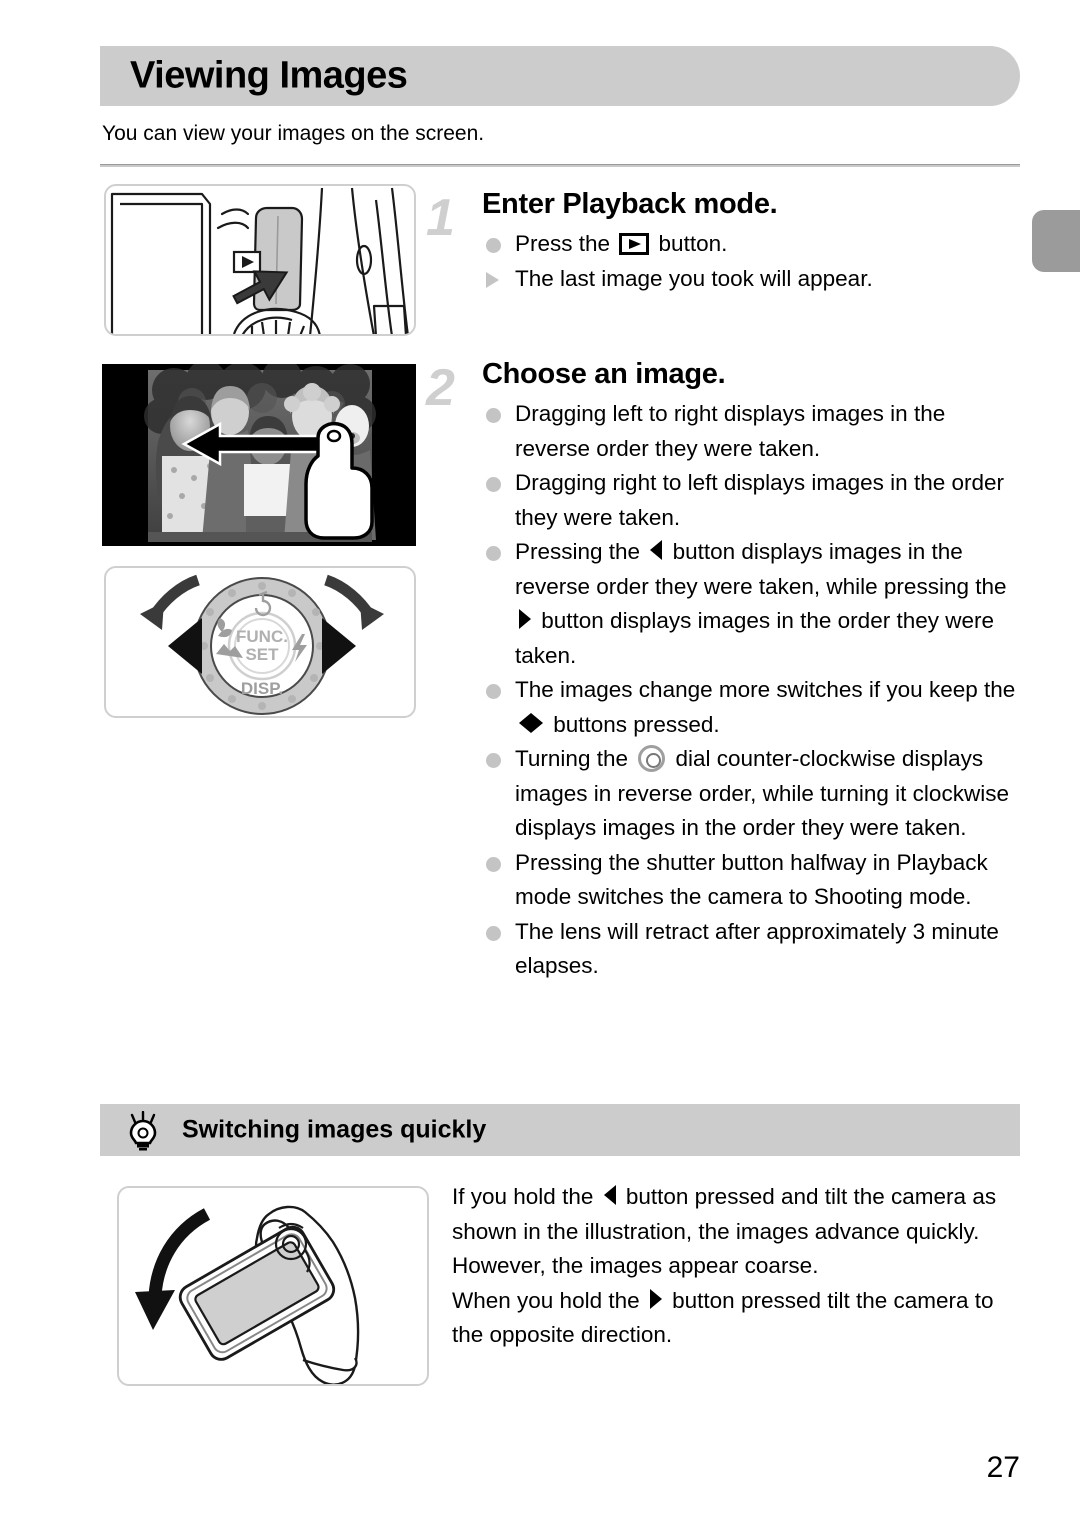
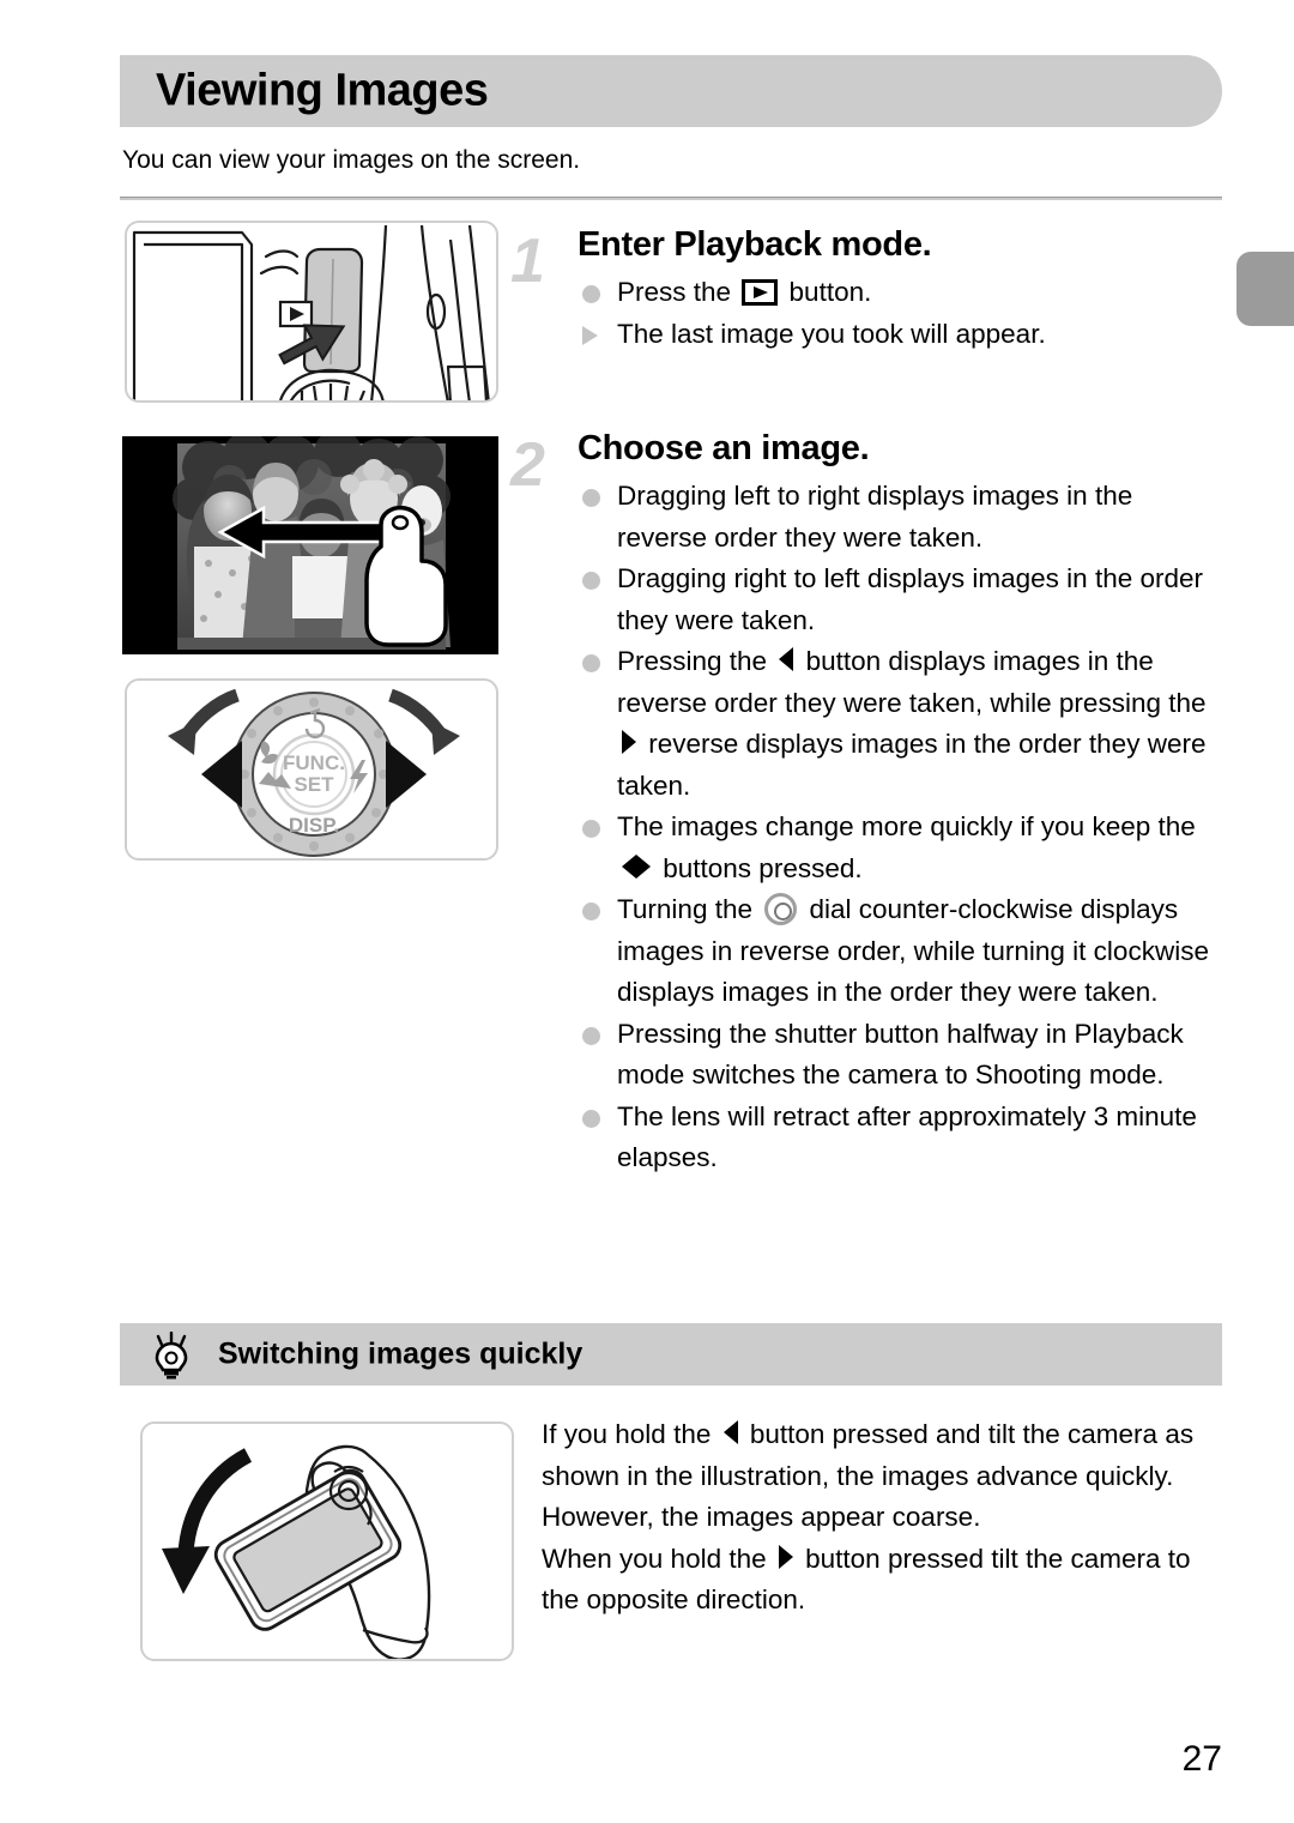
  Viewing Images
  You can view your images on the screen.
  FUNC.
  SET
  DISP.
  1
  Enter Playback mode.
  Press the button.
  The last image you took will appear.
  2
  Choose an image.
  Dragging left to right displays images in the reverse order they were taken.
  Dragging right to left displays images in the order they were taken.
- Pressing the button displays images in the reverse order they were taken, while pressing the button displays images in the order they were taken.
+ Pressing the button displays images in the reverse order they were taken, while pressing the reverse displays images in the order they were taken.
- The images change more switches if you keep the buttons pressed.
+ The images change more quickly if you keep the buttons pressed.
  Turning the dial counter-clockwise displays images in reverse order, while turning it clockwise displays images in the order they were taken.
  Pressing the shutter button halfway in Playback mode switches the camera to Shooting mode.
  The lens will retract after approximately 3 minute elapses.
  Switching images quickly
  If you hold the button pressed and tilt the camera as shown in the illustration, the images advance quickly. However, the images appear coarse.
  When you hold the button pressed tilt the camera to the opposite direction.
  27
